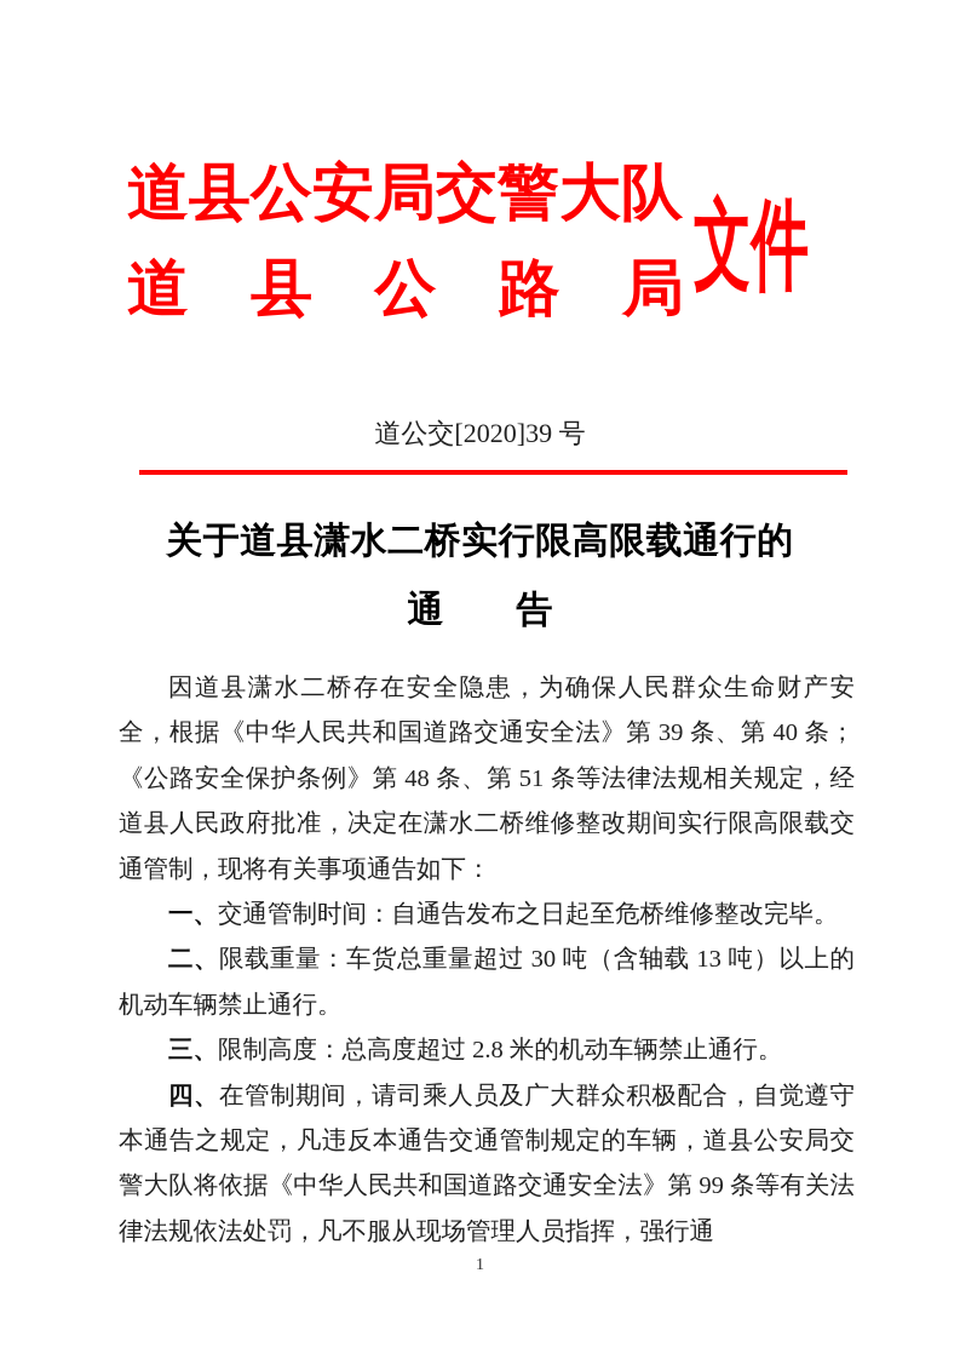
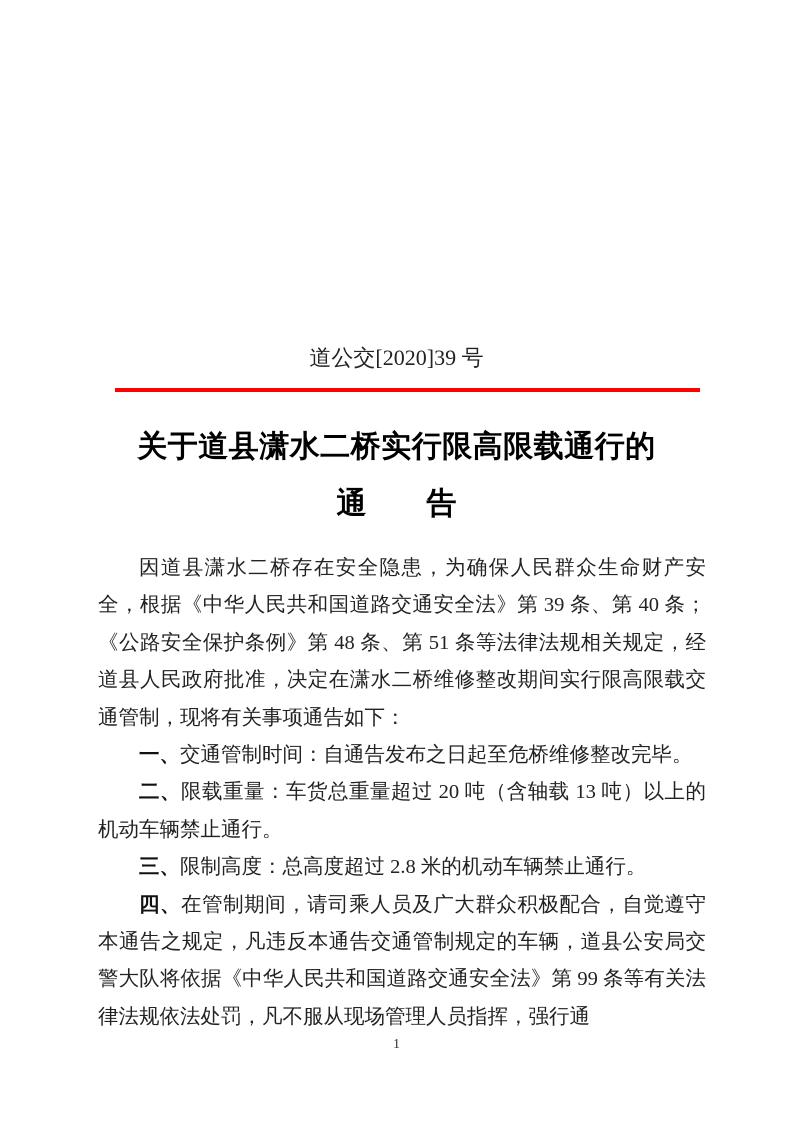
- 道县公安局交警大队
- 道县公路局
- 文件
  道公交[2020]39 号
  关于道县潇水二桥实行限高限载通行的
  通 告
  因道县潇水二桥存在安全隐患，为确保人民群众生命财产安全，根据《中华人民共和国道路交通安全法》第 39 条、第 40 条；《公路安全保护条例》第 48 条、第 51 条等法律法规相关规定，经道县人民政府批准，决定在潇水二桥维修整改期间实行限高限载交通管制，现将有关事项通告如下：
  一、交通管制时间：自通告发布之日起至危桥维修整改完毕。
- 二、限载重量：车货总重量超过 30 吨（含轴载 13 吨）以上的机动车辆禁止通行。
+ 二、限载重量：车货总重量超过 20 吨（含轴载 13 吨）以上的机动车辆禁止通行。
  三、限制高度：总高度超过 2.8 米的机动车辆禁止通行。
  四、在管制期间，请司乘人员及广大群众积极配合，自觉遵守本通告之规定，凡违反本通告交通管制规定的车辆，道县公安局交警大队将依据《中华人民共和国道路交通安全法》第 99 条等有关法律法规依法处罚，凡不服从现场管理人员指挥，强行通
  1
